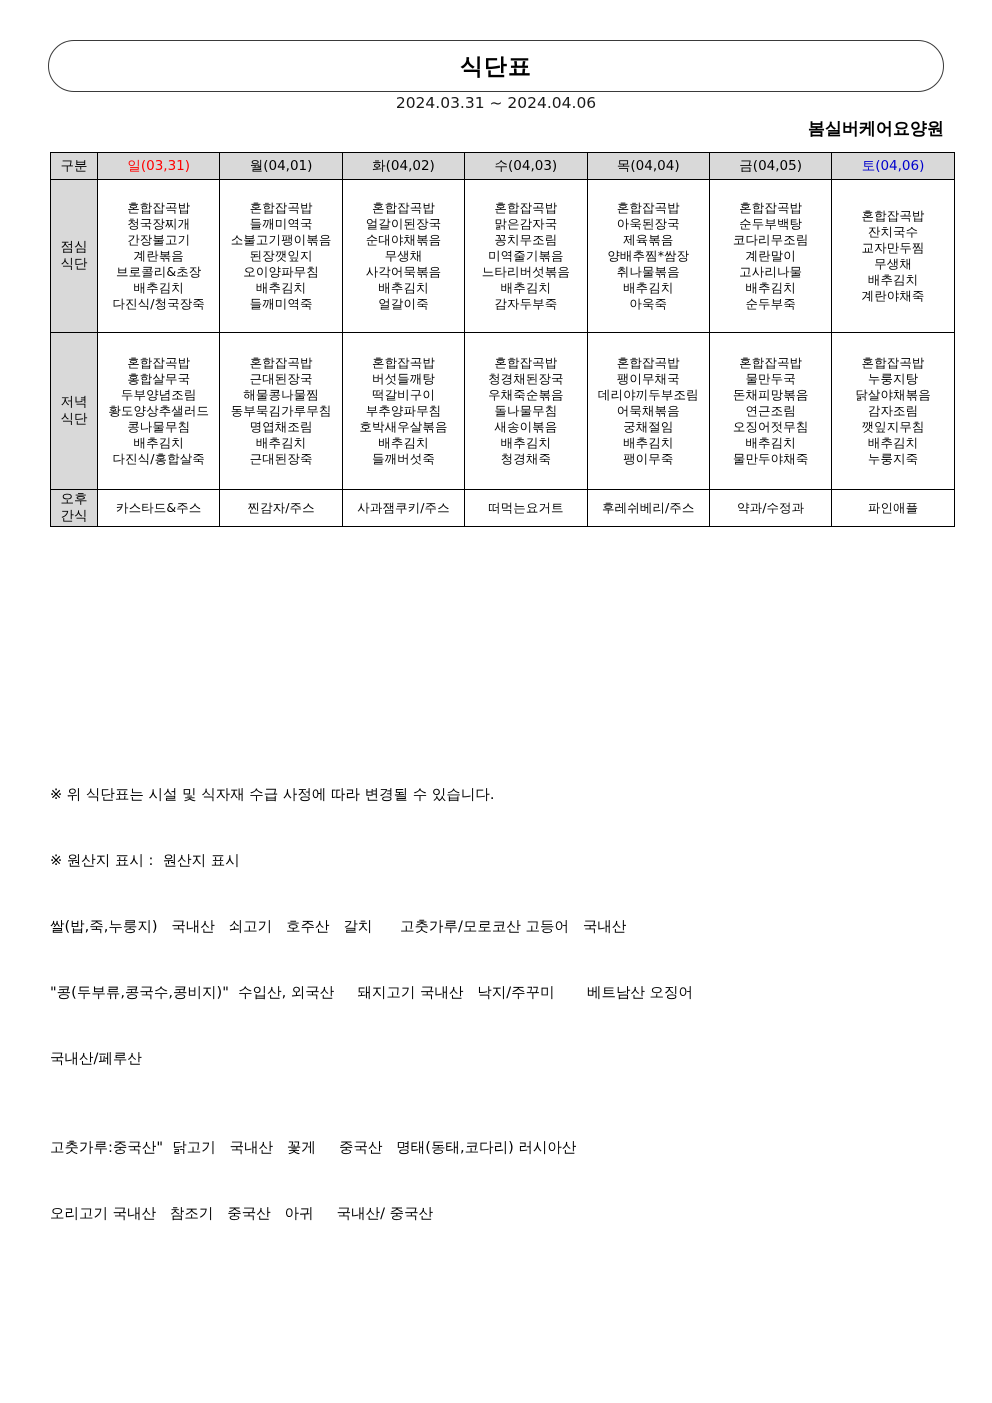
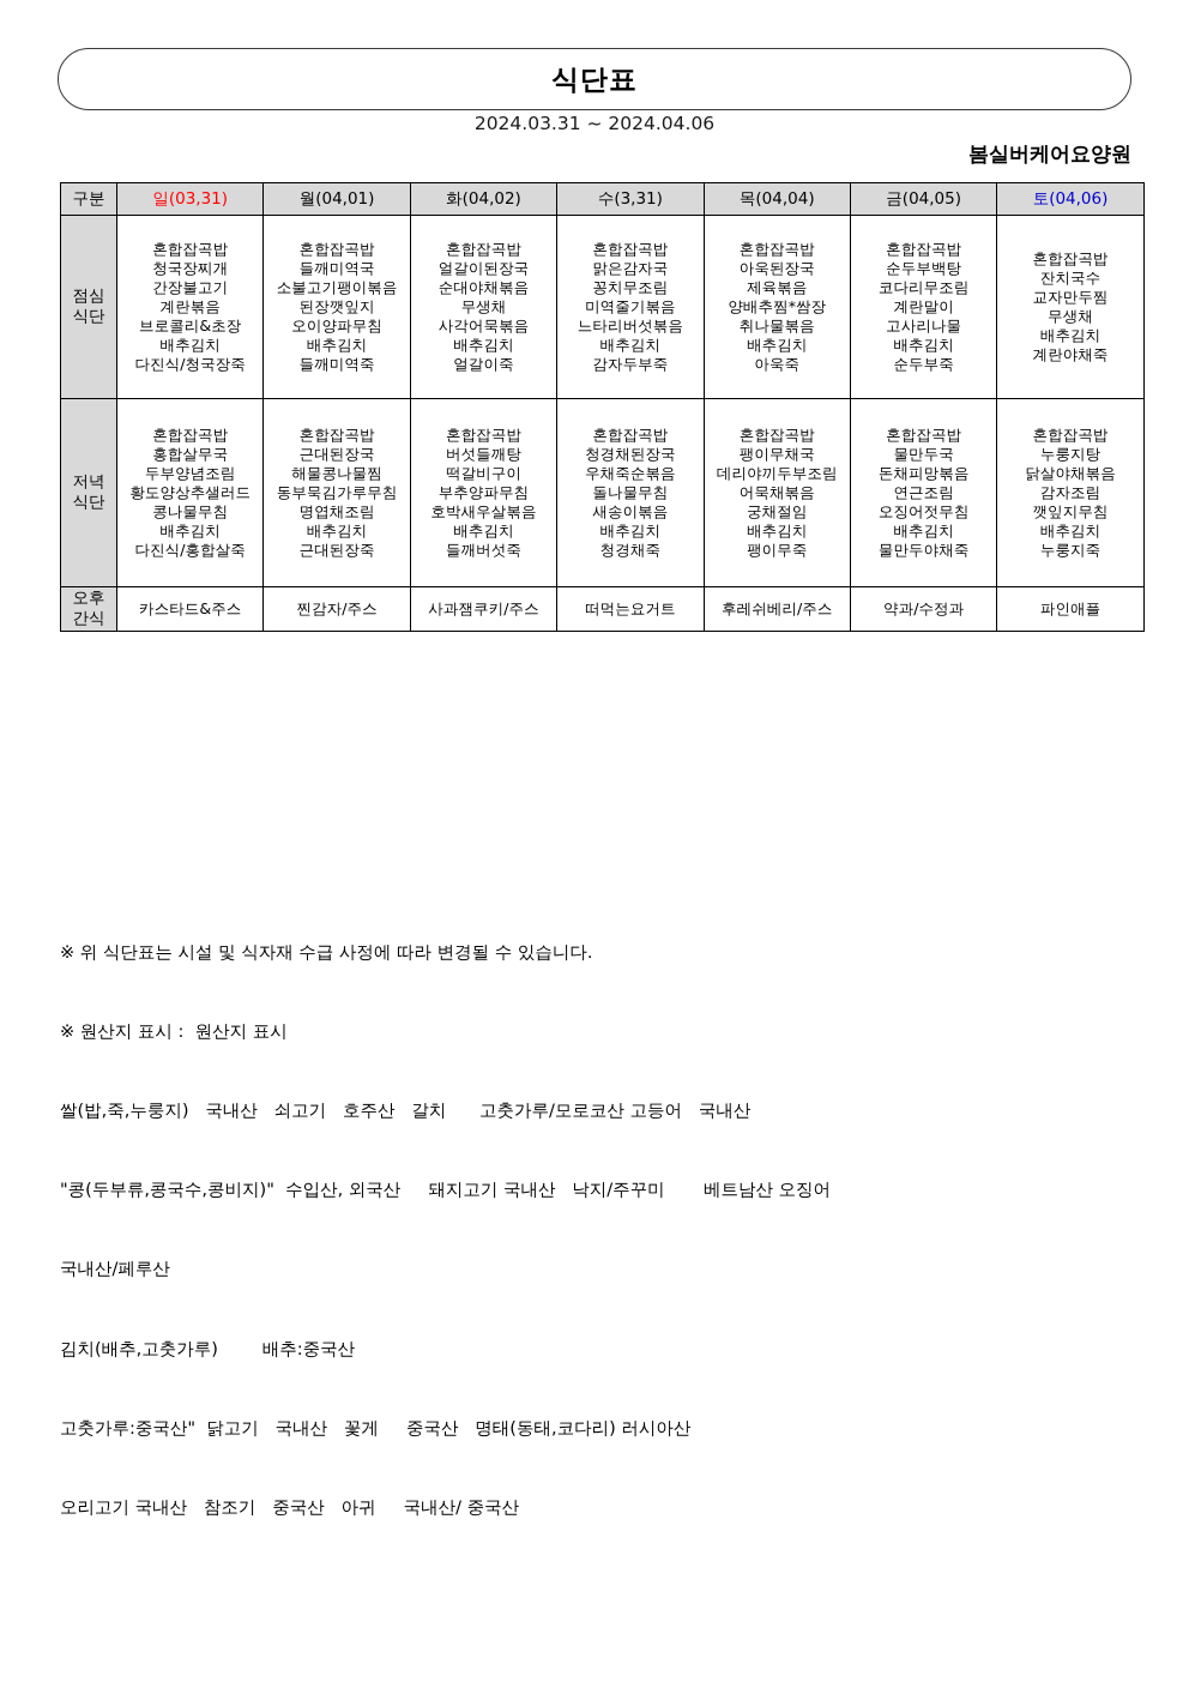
  식단표
  2024.03.31 ~ 2024.04.06
  봄실버케어요양원
- 구분	일(03,31)	월(04,01)	화(04,02)	수(04,03)	목(04,04)	금(04,05)	토(04,06)
+ 구분	일(03,31)	월(04,01)	화(04,02)	수(3,31)	목(04,04)	금(04,05)	토(04,06)
  점심 식단	혼합잡곡밥청국장찌개간장불고기계란볶음브로콜리&초장배추김치다진식/청국장죽	혼합잡곡밥들깨미역국소불고기팽이볶음된장깻잎지오이양파무침배추김치들깨미역죽	혼합잡곡밥얼갈이된장국순대야채볶음무생채사각어묵볶음배추김치얼갈이죽	혼합잡곡밥맑은감자국꽁치무조림미역줄기볶음느타리버섯볶음배추김치감자두부죽	혼합잡곡밥아욱된장국제육볶음양배추찜*쌈장취나물볶음배추김치아욱죽	혼합잡곡밥순두부백탕코다리무조림계란말이고사리나물배추김치순두부죽	혼합잡곡밥잔치국수교자만두찜무생채배추김치계란야채죽
  저녁 식단	혼합잡곡밥홍합살무국두부양념조림황도양상추샐러드콩나물무침배추김치다진식/홍합살죽	혼합잡곡밥근대된장국해물콩나물찜동부묵김가루무침명엽채조림배추김치근대된장죽	혼합잡곡밥버섯들깨탕떡갈비구이부추양파무침호박새우살볶음배추김치들깨버섯죽	혼합잡곡밥청경채된장국우채죽순볶음돌나물무침새송이볶음배추김치청경채죽	혼합잡곡밥팽이무채국데리야끼두부조림어묵채볶음궁채절임배추김치팽이무죽	혼합잡곡밥물만두국돈채피망볶음연근조림오징어젓무침배추김치물만두야채죽	혼합잡곡밥누룽지탕닭살야채볶음감자조림깻잎지무침배추김치누룽지죽
  오후 간식	카스타드&주스	찐감자/주스	사과잼쿠키/주스	떠먹는요거트	후레쉬베리/주스	약과/수정과	파인애플
  ※ 위 식단표는 시설 및 식자재 수급 사정에 따라 변경될 수 있습니다.
  ※ 원산지 표시 : 원산지 표시
  쌀(밥,죽,누룽지) 국내산 쇠고기 호주산 갈치 고춧가루/모로코산 고등어 국내산
  "콩(두부류,콩국수,콩비지)" 수입산, 외국산 돼지고기 국내산 낙지/주꾸미 베트남산 오징어
  국내산/페루산
+ 김치(배추,고춧가루) 배추:중국산
  고춧가루:중국산" 닭고기 국내산 꽃게 중국산 명태(동태,코다리) 러시아산
  오리고기 국내산 참조기 중국산 아귀 국내산/ 중국산
